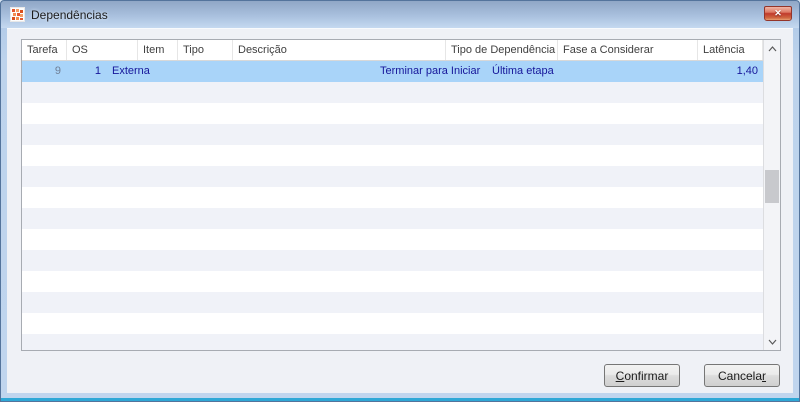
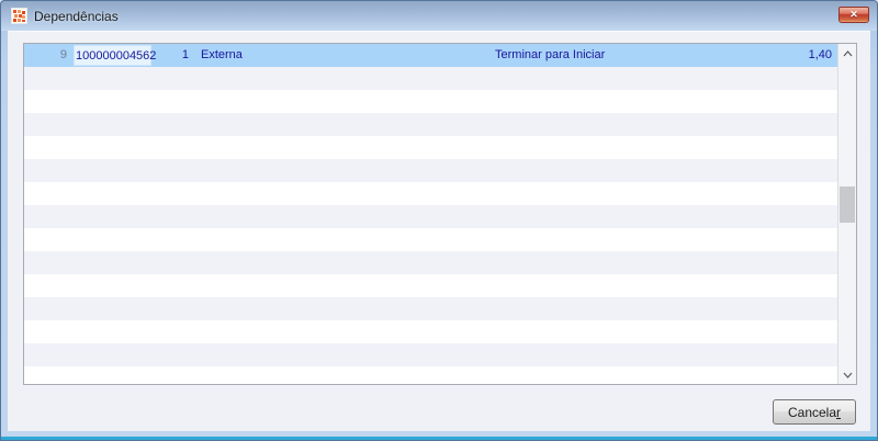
  Dependências
  ✕
- Tarefa
- OS
- Item
- Tipo
- Descrição
- Tipo de Dependência
- Fase a Considerar
- Latência
  9
+ 100000004562
  1
  Externa
  Terminar para Iniciar
- Última etapa
  1,40
- Confirmar
  Cancelar
